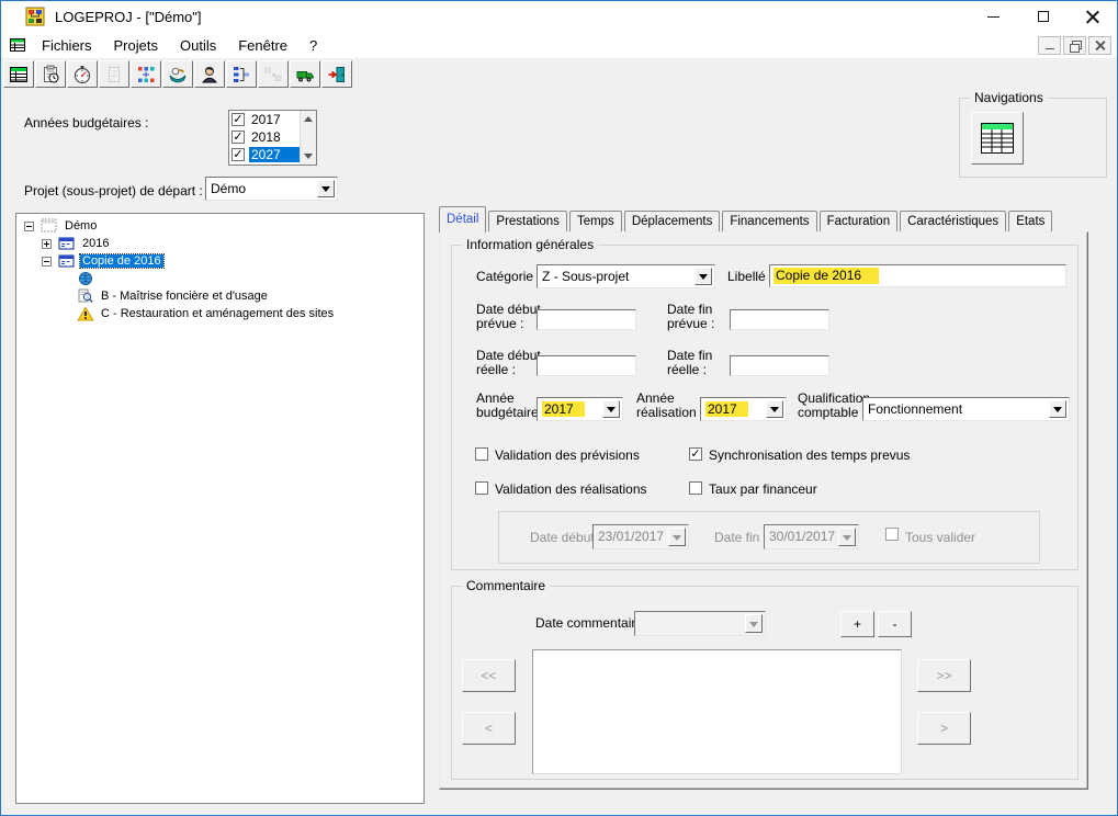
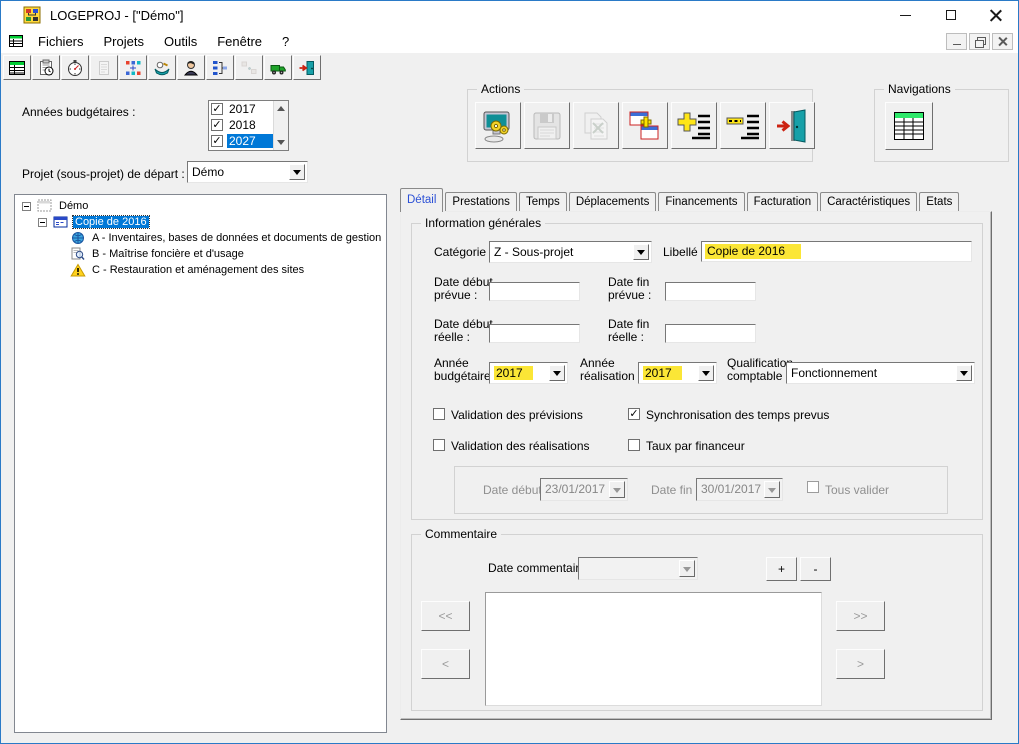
  LOGEPROJ - ["Démo"]
  Fichiers
  Projets
  Outils
  Fenêtre
  ?
  Années budgétaires :
  ✓
  2017
  ✓
  2018
  ✓
  2027
  Projet (sous-projet) de départ :
  Démo
  Démo
- 2016
  Copie de 2016
+ A - Inventaires, bases de données et documents de gestion
  B - Maîtrise foncière et d'usage
  C - Restauration et aménagement des sites
+ Actions
  Navigations
  Détail
  Prestations
  Temps
  Déplacements
  Financements
  Facturation
  Caractéristiques
  Etats
  Information générales
  Catégorie
  Z - Sous-projet
  Libellé
  Copie de 2016
  Date débu prévue :
  Date fin prévue :
  Date débu réelle :
  Date fin réelle :
  Année budgétaire
  2017
  Année réalisation
  2017
  Qualificatio comptable
  Fonctionnement
  Validation des prévisions
  ✓
  Synchronisation des temps prevus
  Validation des réalisations
  Taux par financeur
  Date débu
  23/01/2017
  Date fin
  30/01/2017
  Tous valider
  Commentaire
  Date commentai
  +
  -
  <<
  <
  >>
  >
